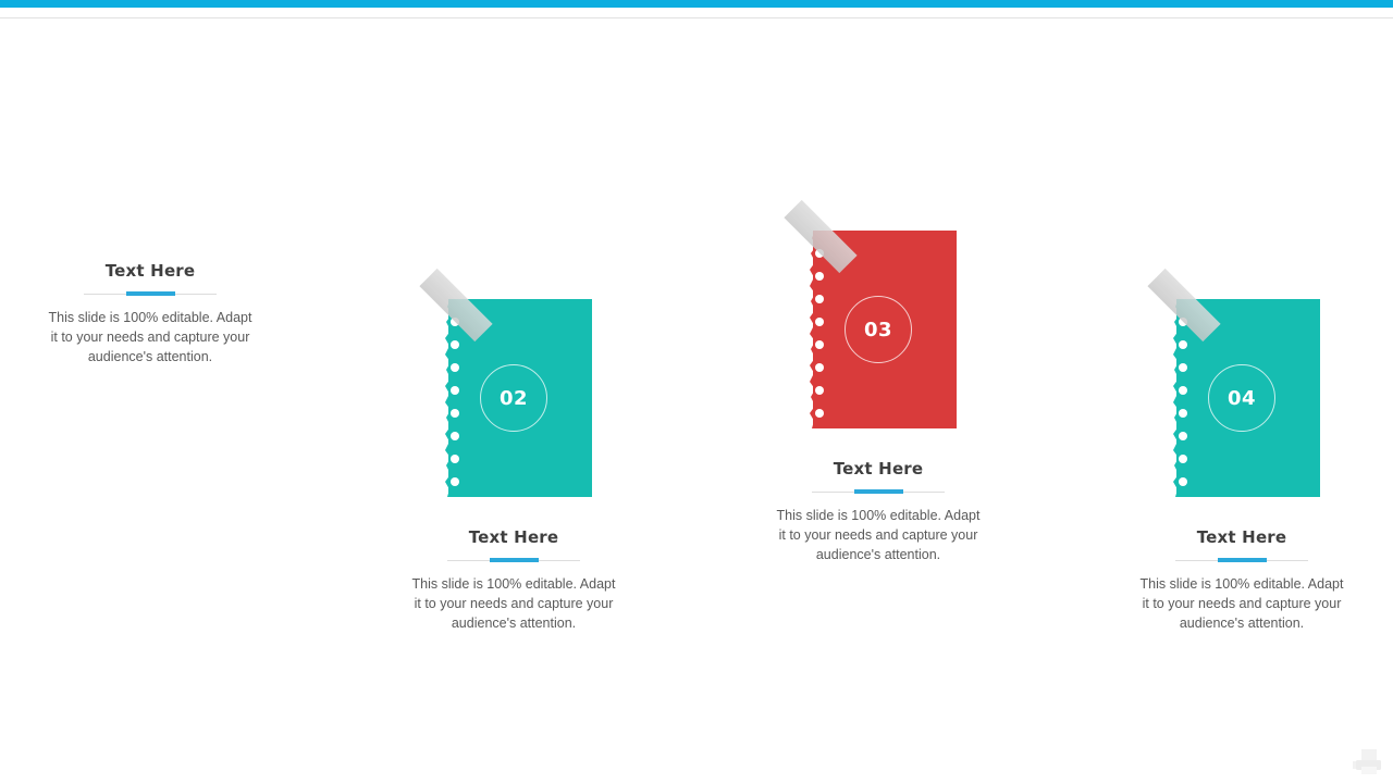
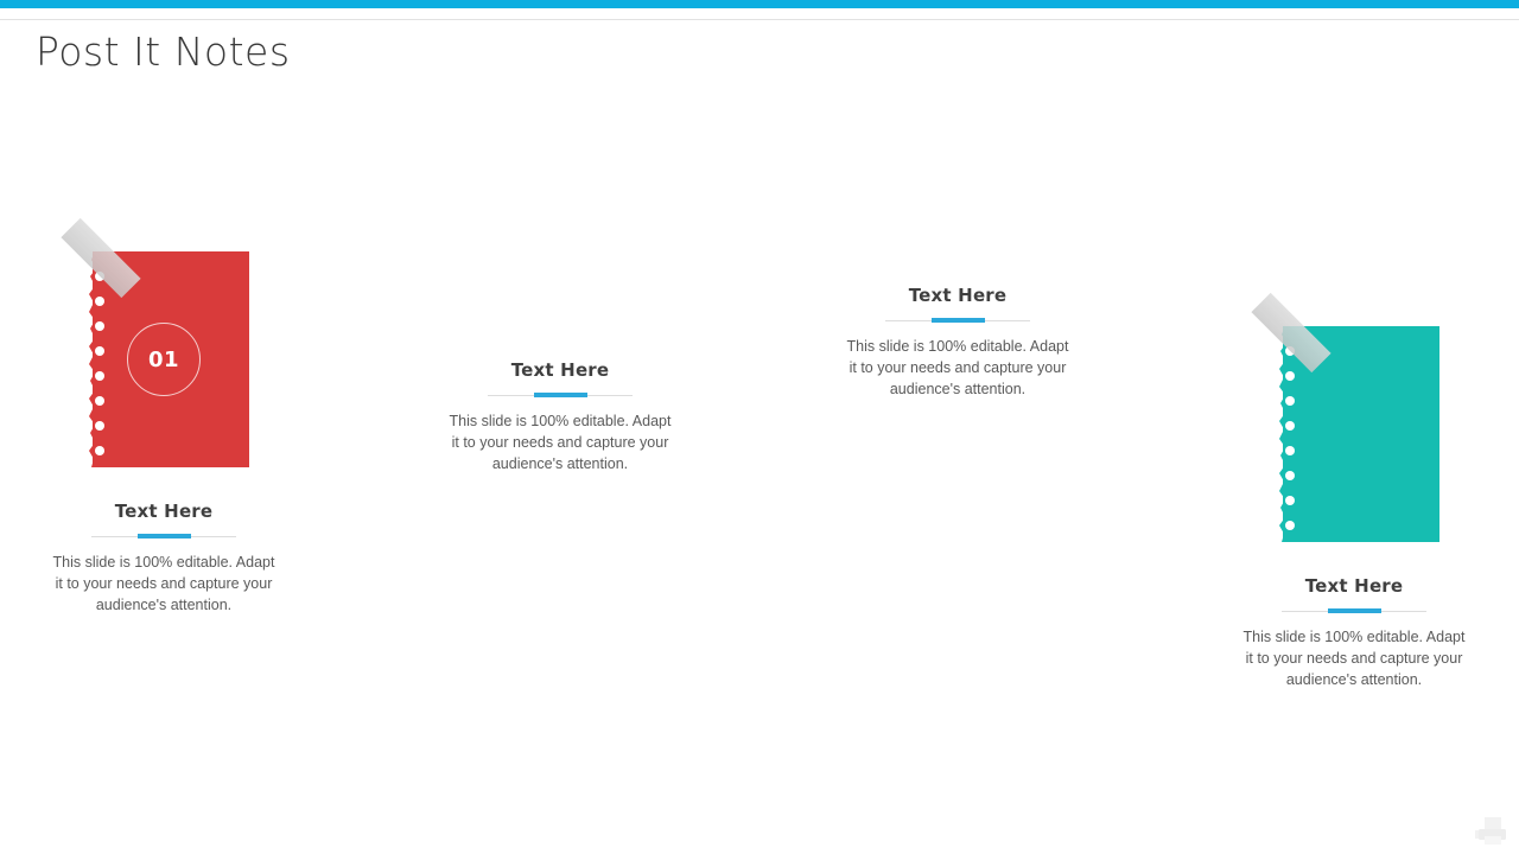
+ Post It Notes
+ 01
  Text Here
  This slide is 100% editable. Adapt it to your needs and capture your audience's attention.
- 02
  Text Here
  This slide is 100% editable. Adapt it to your needs and capture your audience's attention.
- 03
  Text Here
  This slide is 100% editable. Adapt it to your needs and capture your audience's attention.
- 04
  Text Here
  This slide is 100% editable. Adapt it to your needs and capture your audience's attention.
